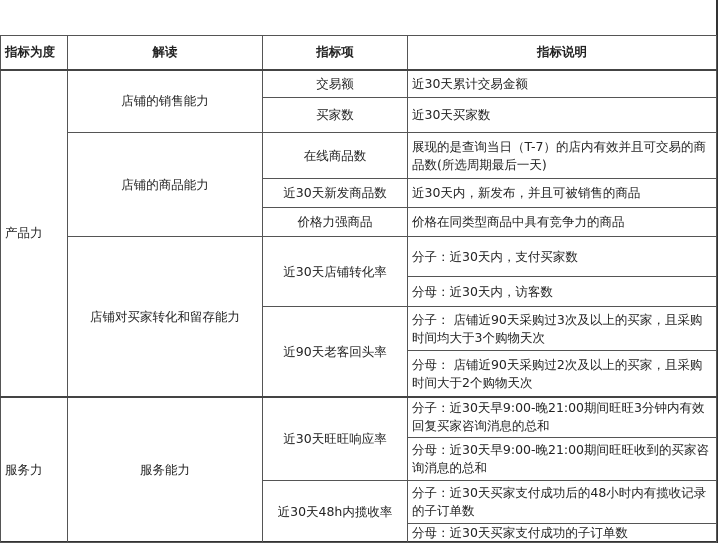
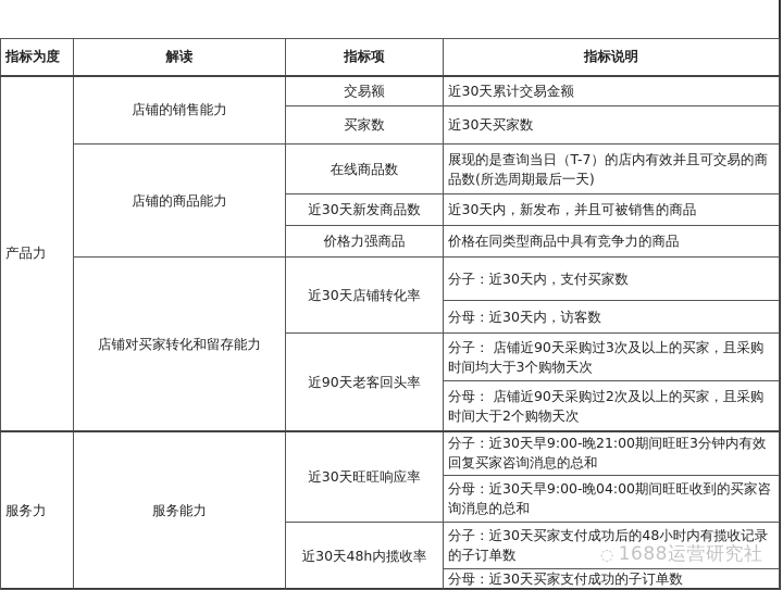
  指标为度	解读	指标项	指标说明
  产品力	店铺的销售能力	交易额	近30天累计交易金额
  买家数	近30天买家数
  店铺的商品能力	在线商品数	展现的是查询当日（T-7）的店内有效并且可交易的商品数(所选周期最后一天)
  近30天新发商品数	近30天内，新发布，并且可被销售的商品
  价格力强商品	价格在同类型商品中具有竞争力的商品
  店铺对买家转化和留存能力	近30天店铺转化率	分子：近30天内，支付买家数
  分母：近30天内，访客数
  近90天老客回头率	分子： 店铺近90天采购过3次及以上的买家，且采购时间均大于3个购物天次
  分母： 店铺近90天采购过2次及以上的买家，且采购时间大于2个购物天次
  服务力	服务能力	近30天旺旺响应率	分子：近30天早9:00-晚21:00期间旺旺3分钟内有效回复买家咨询消息的总和
- 分母：近30天早9:00-晚21:00期间旺旺收到的买家咨询消息的总和
+ 分母：近30天早9:00-晚04:00期间旺旺收到的买家咨询消息的总和
  近30天48h内揽收率	分子：近30天买家支付成功后的48小时内有揽收记录的子订单数
  分母：近30天买家支付成功的子订单数
+ ◌ 1688运营研究社
